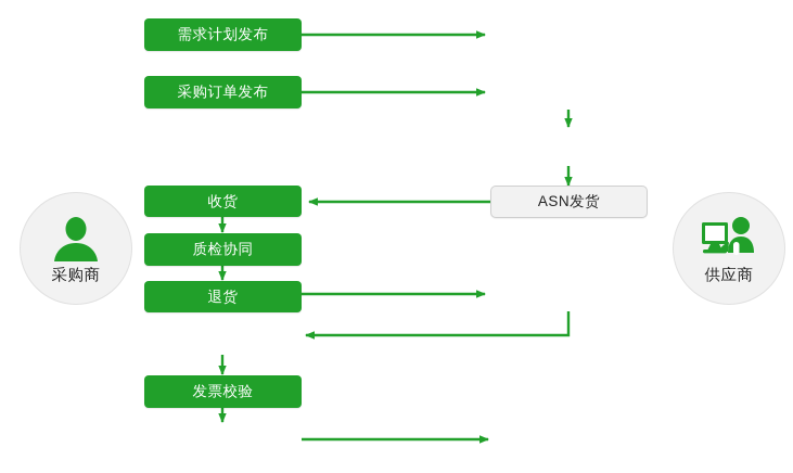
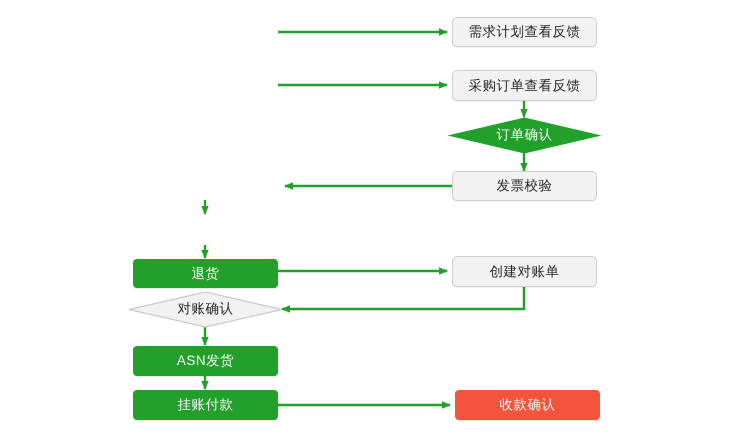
- 采购商
- 供应商
- 需求计划发布
- 采购订单发布
- 收货
- 质检协同
  退货
- 发票校验
+ ASN发货
+ 挂账付款
+ 对账确认
+ 需求计划查看反馈
+ 采购订单查看反馈
+ 订单确认
- ASN发货
+ 发票校验
+ 创建对账单
+ 收款确认
